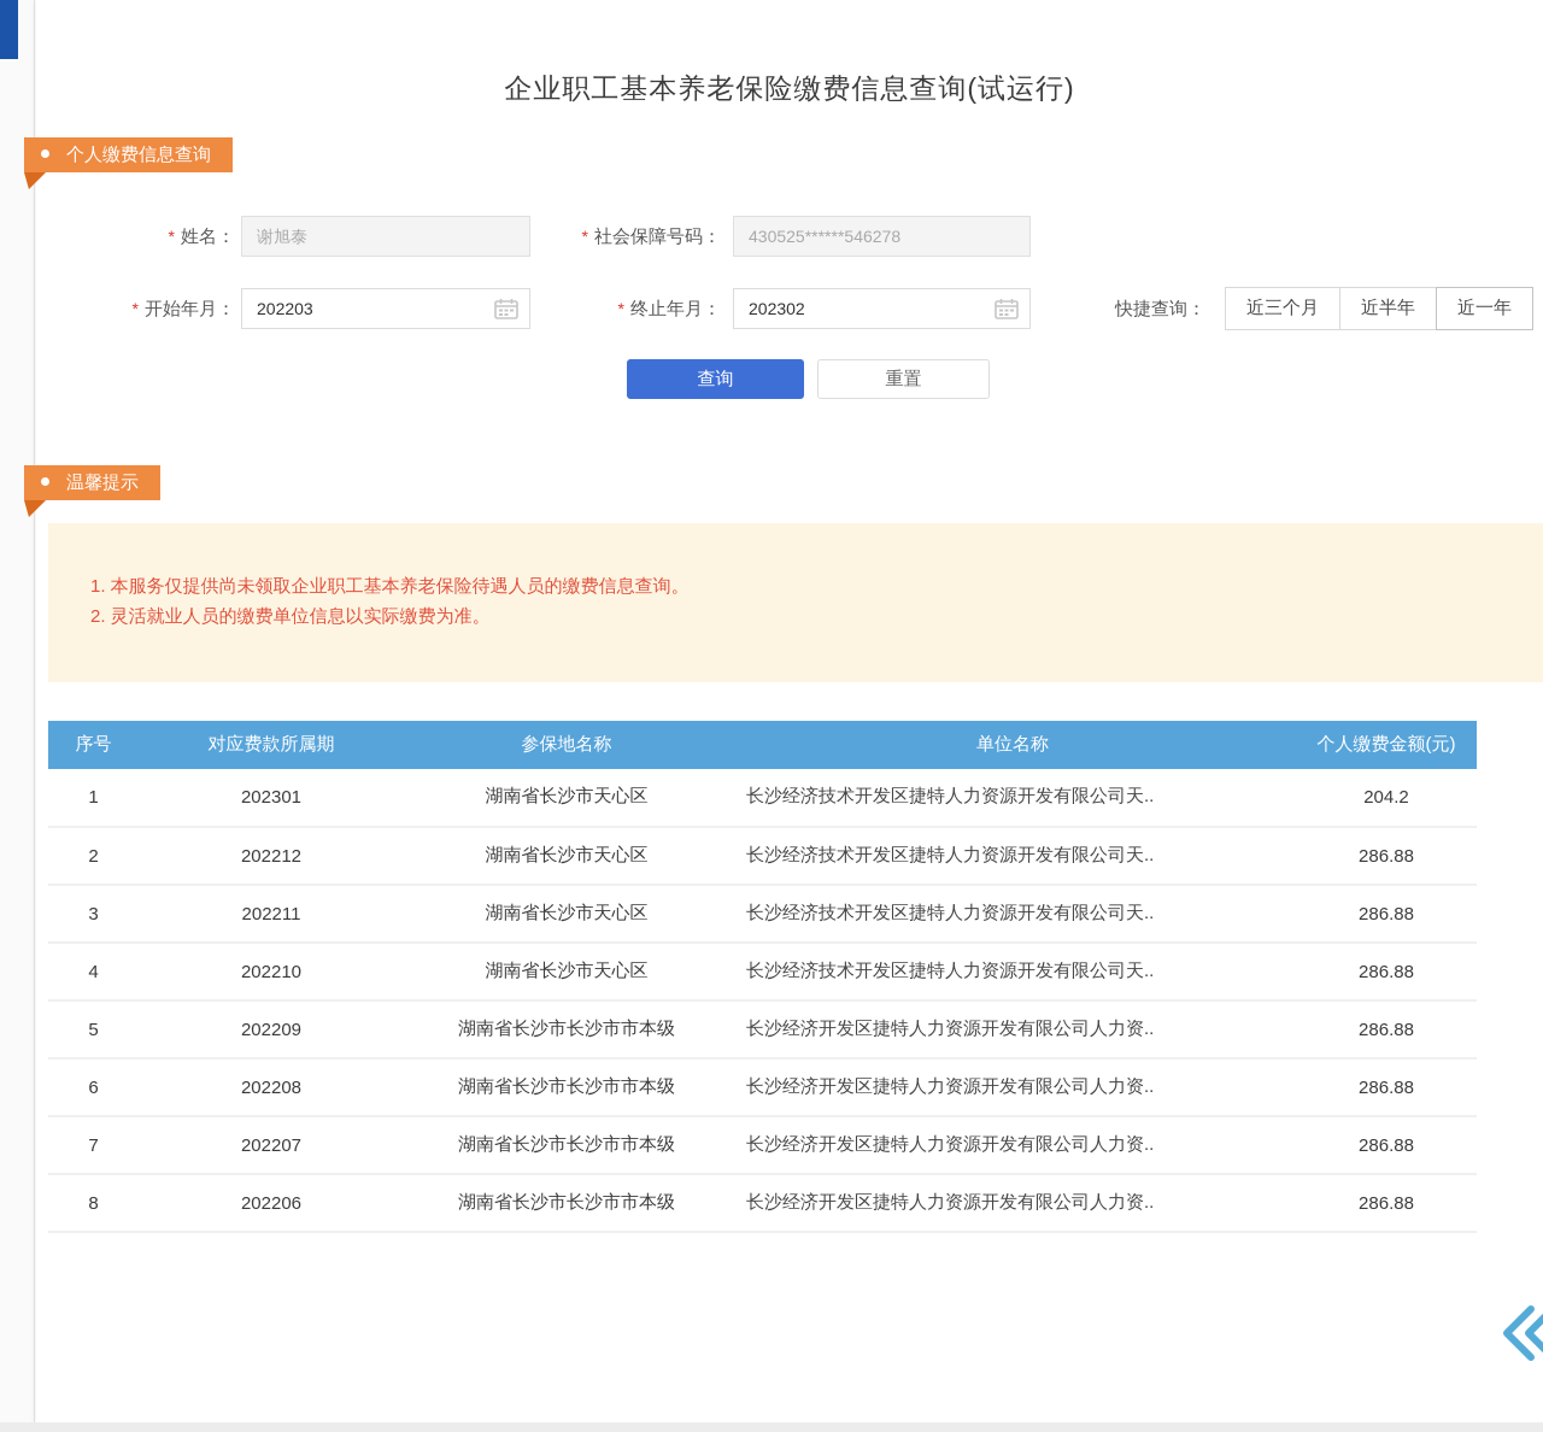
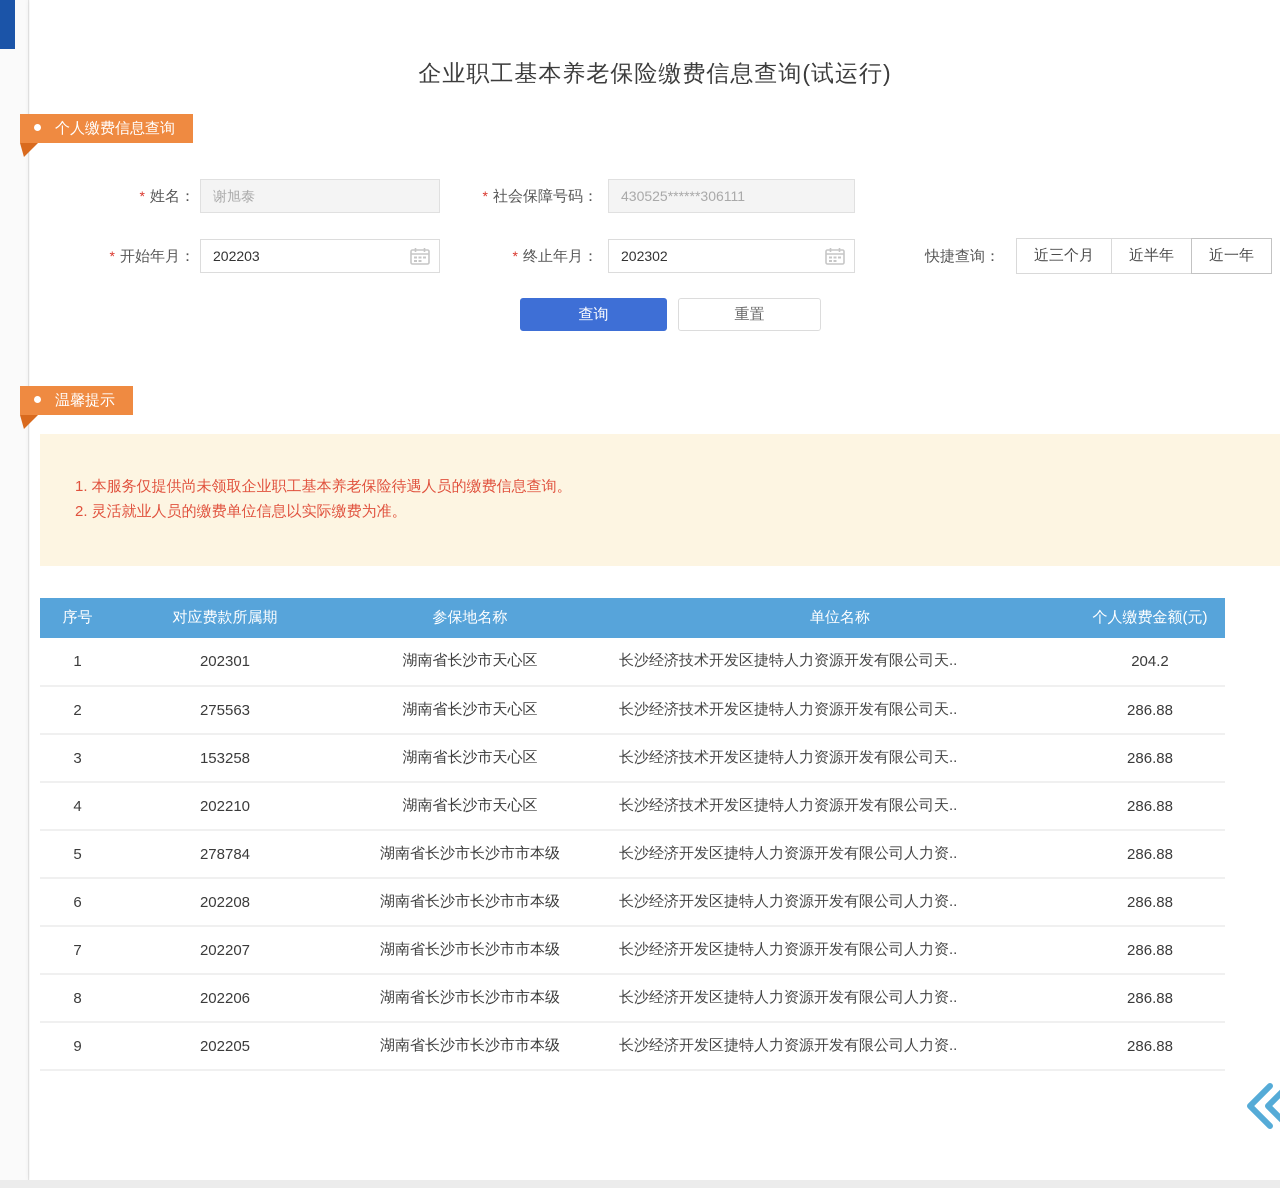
  企业职工基本养老保险缴费信息查询(试运行)
  个人缴费信息查询
  * 姓名：
  谢旭泰
  * 社会保障号码：
- 430525******546278
+ 430525******306111
  * 开始年月：
  202203
  * 终止年月：
  202302
  快捷查询：
  近三个月
  近半年
  近一年
  查询
  重置
  温馨提示
  1. 本服务仅提供尚未领取企业职工基本养老保险待遇人员的缴费信息查询。
  2. 灵活就业人员的缴费单位信息以实际缴费为准。
  序号	对应费款所属期	参保地名称	单位名称	个人缴费金额(元)
  1	202301	湖南省长沙市天心区	长沙经济技术开发区捷特人力资源开发有限公司天..	204.2
- 2	202212	湖南省长沙市天心区	长沙经济技术开发区捷特人力资源开发有限公司天..	286.88
+ 2	275563	湖南省长沙市天心区	长沙经济技术开发区捷特人力资源开发有限公司天..	286.88
- 3	202211	湖南省长沙市天心区	长沙经济技术开发区捷特人力资源开发有限公司天..	286.88
+ 3	153258	湖南省长沙市天心区	长沙经济技术开发区捷特人力资源开发有限公司天..	286.88
  4	202210	湖南省长沙市天心区	长沙经济技术开发区捷特人力资源开发有限公司天..	286.88
- 5	202209	湖南省长沙市长沙市市本级	长沙经济开发区捷特人力资源开发有限公司人力资..	286.88
+ 5	278784	湖南省长沙市长沙市市本级	长沙经济开发区捷特人力资源开发有限公司人力资..	286.88
  6	202208	湖南省长沙市长沙市市本级	长沙经济开发区捷特人力资源开发有限公司人力资..	286.88
  7	202207	湖南省长沙市长沙市市本级	长沙经济开发区捷特人力资源开发有限公司人力资..	286.88
  8	202206	湖南省长沙市长沙市市本级	长沙经济开发区捷特人力资源开发有限公司人力资..	286.88
+ 9	202205	湖南省长沙市长沙市市本级	长沙经济开发区捷特人力资源开发有限公司人力资..	286.88
